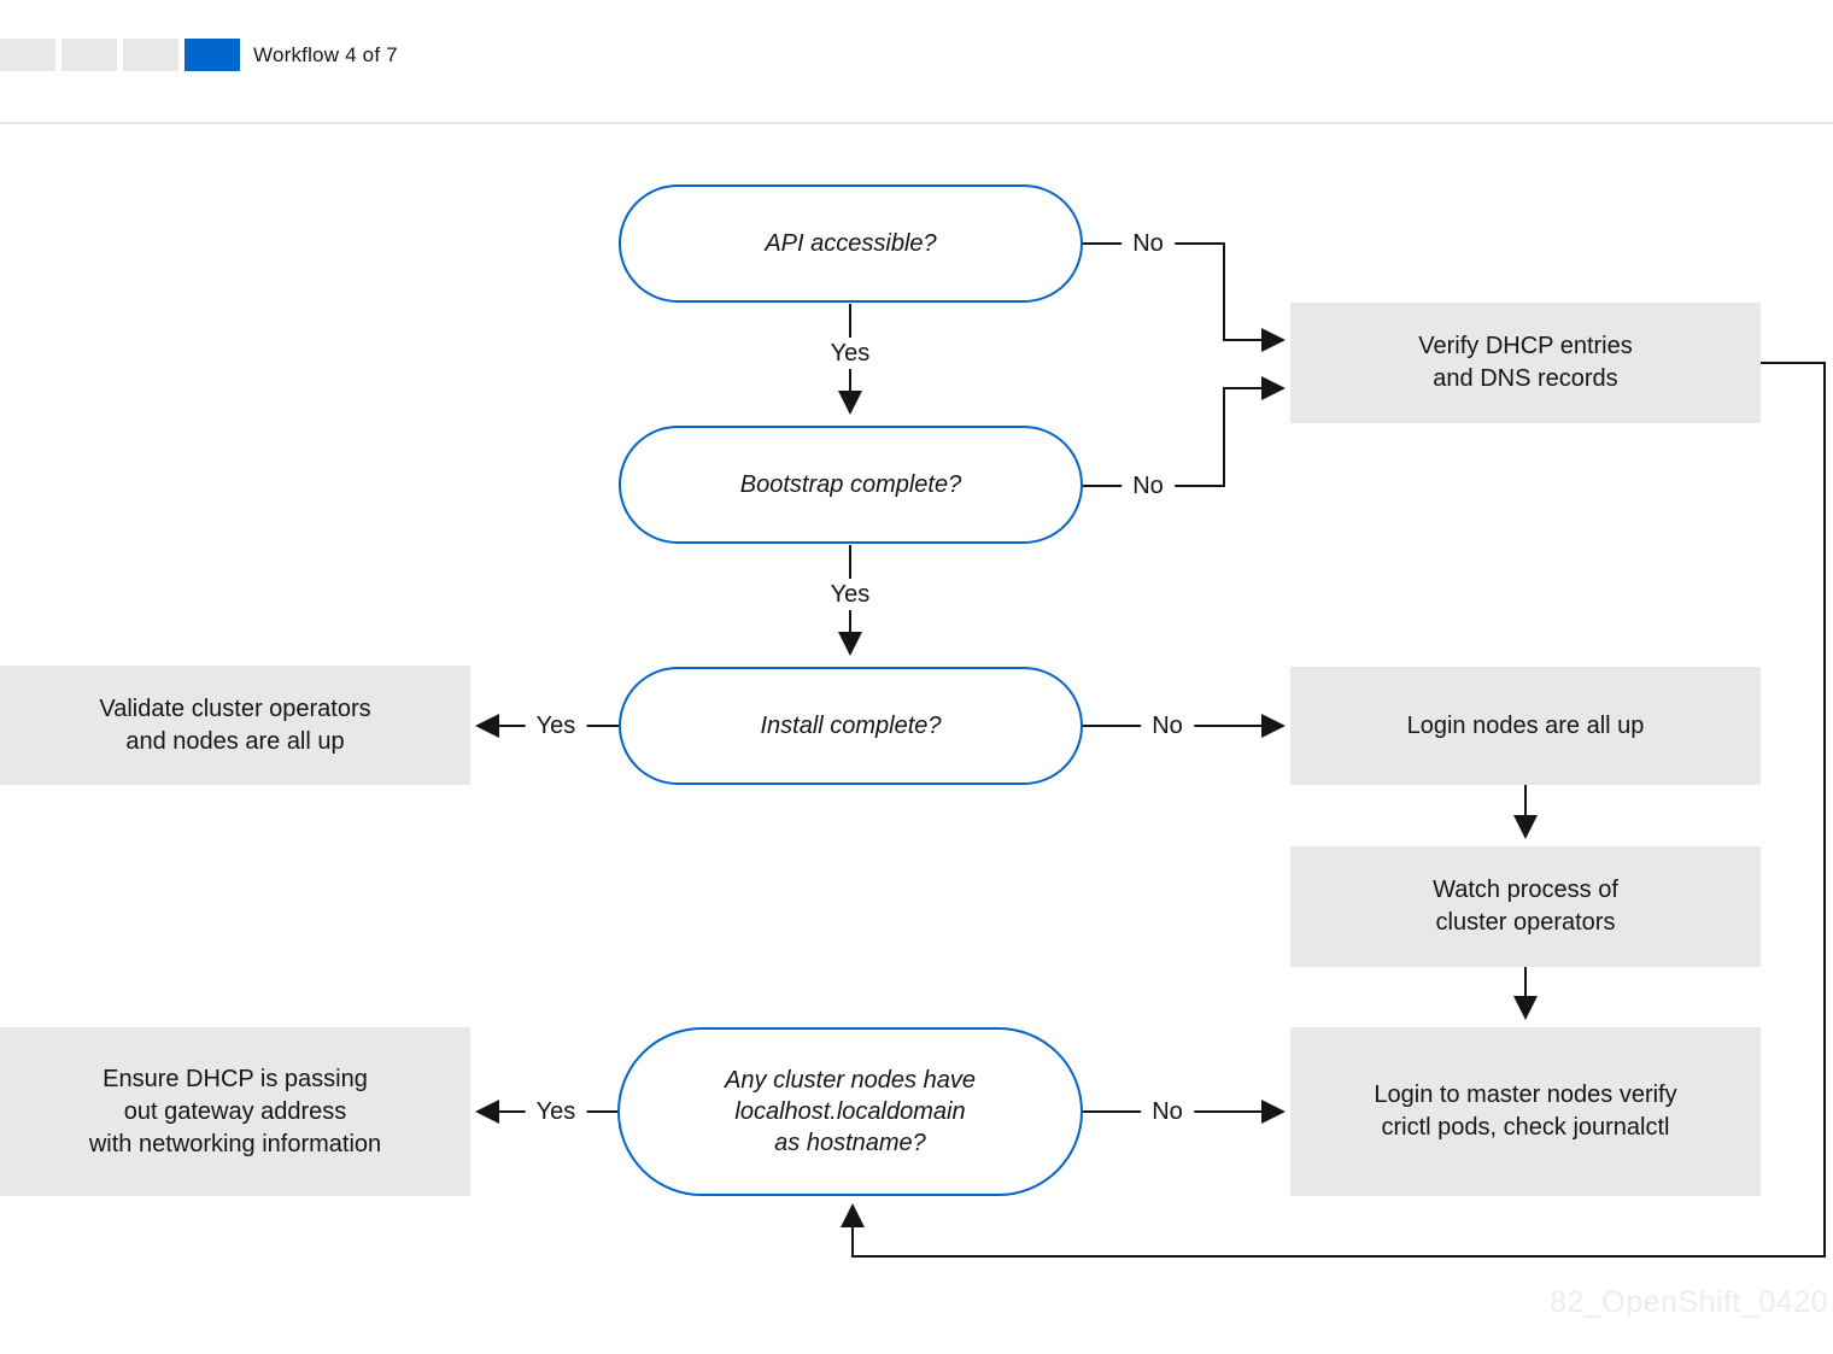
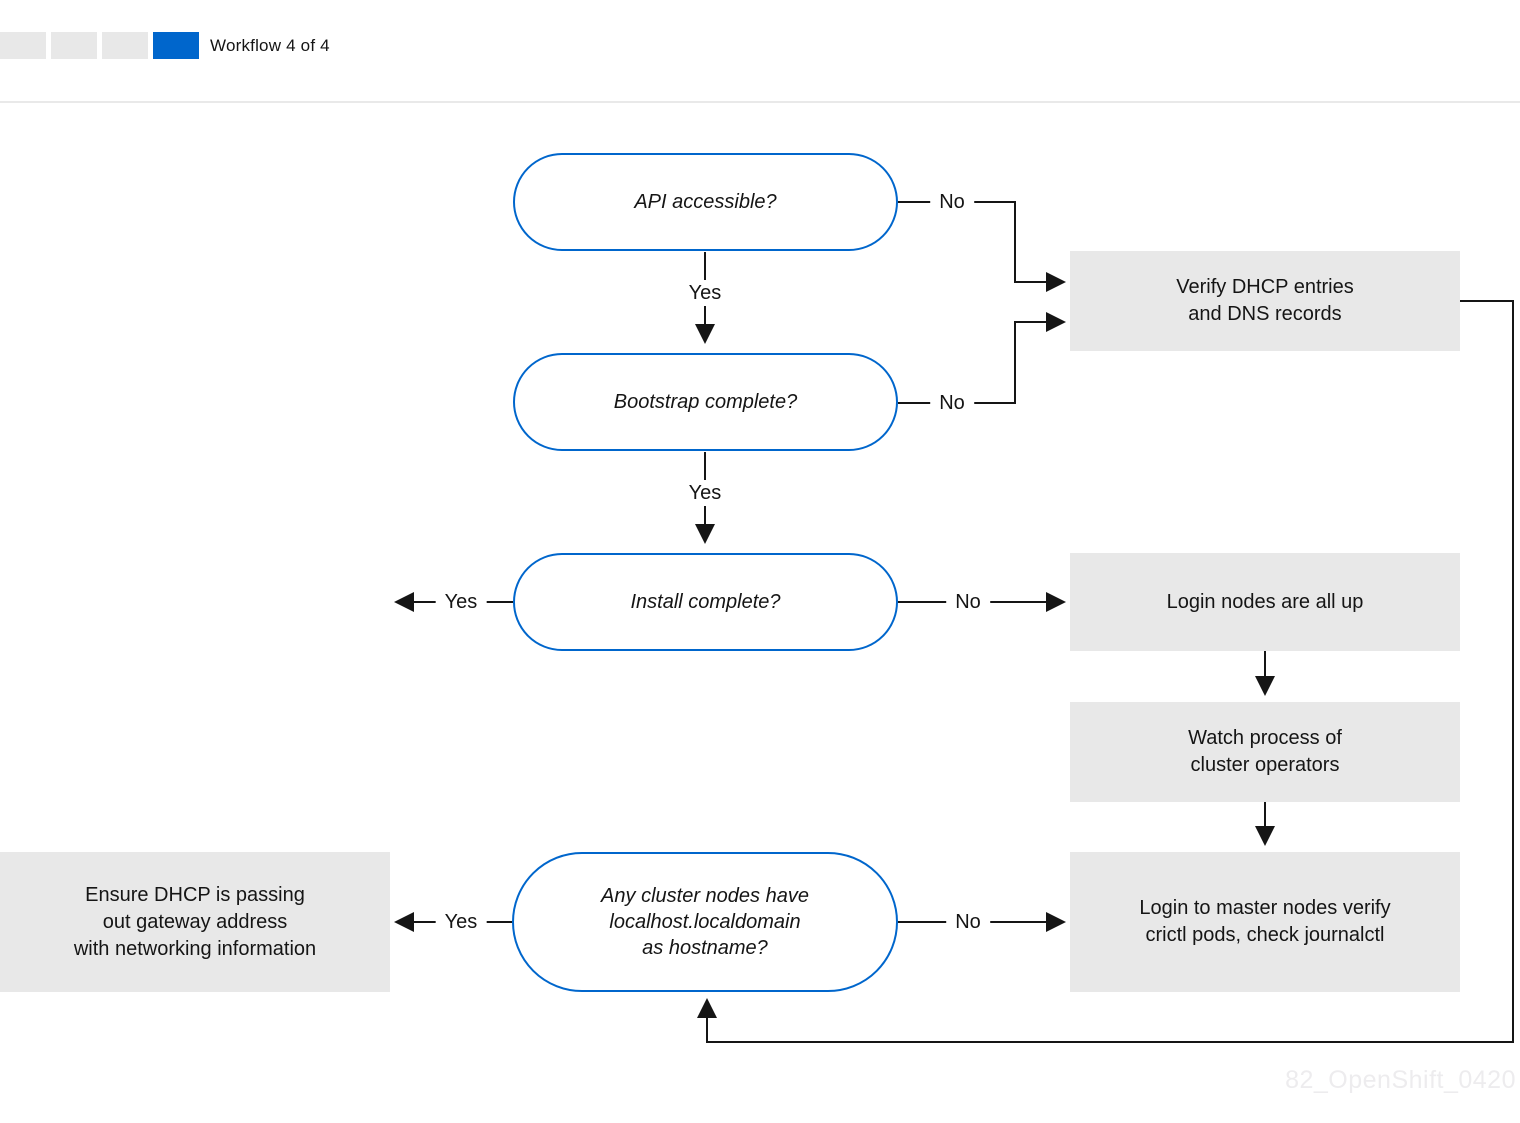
- Workflow 4 of 7
+ Workflow 4 of 4
  API accessible?
  Bootstrap complete?
  Install complete?
  Any cluster nodes have
  localhost.localdomain
  as hostname?
  Verify DHCP entries
  and DNS records
  Login nodes are all up
  Watch process of
  cluster operators
  Login to master nodes verify
  crictl pods, check journalctl
- Validate cluster operators
- and nodes are all up
  Ensure DHCP is passing
  out gateway address
  with networking information
  No
  Yes
  No
  Yes
  Yes
  No
  Yes
  No
